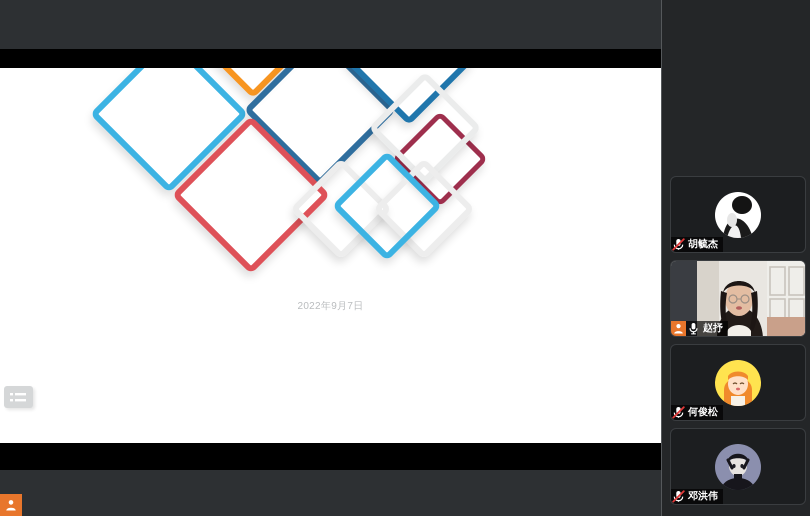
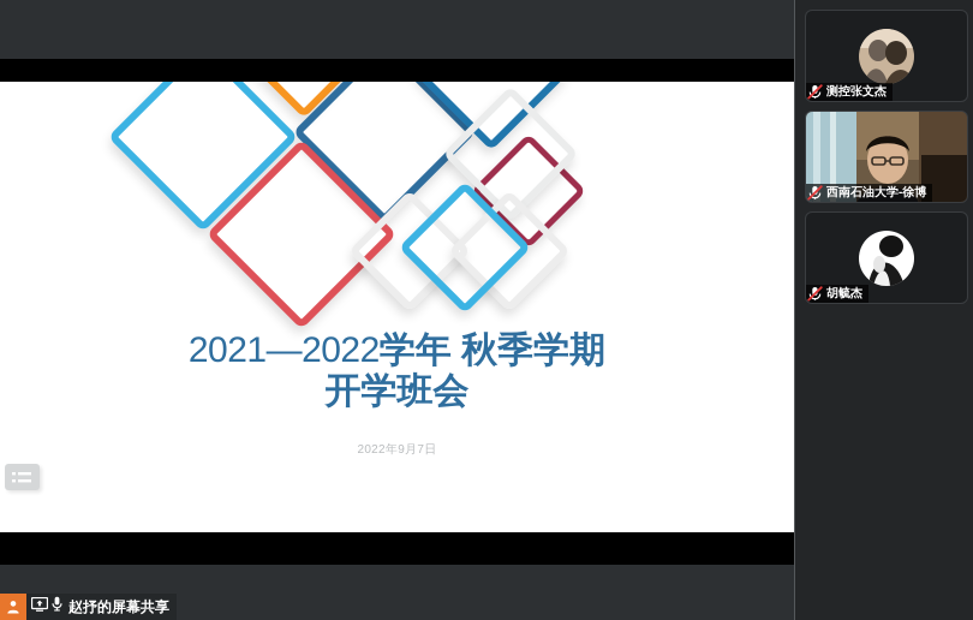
+ 2021—2022学年 秋季学期
+ 开学班会
  2022年9月7日
+ 赵抒的屏幕共享
+ 测控张文杰
+ 西南石油大学-徐博
  胡毓杰
- 赵抒
- 何俊松
- 邓洪伟
